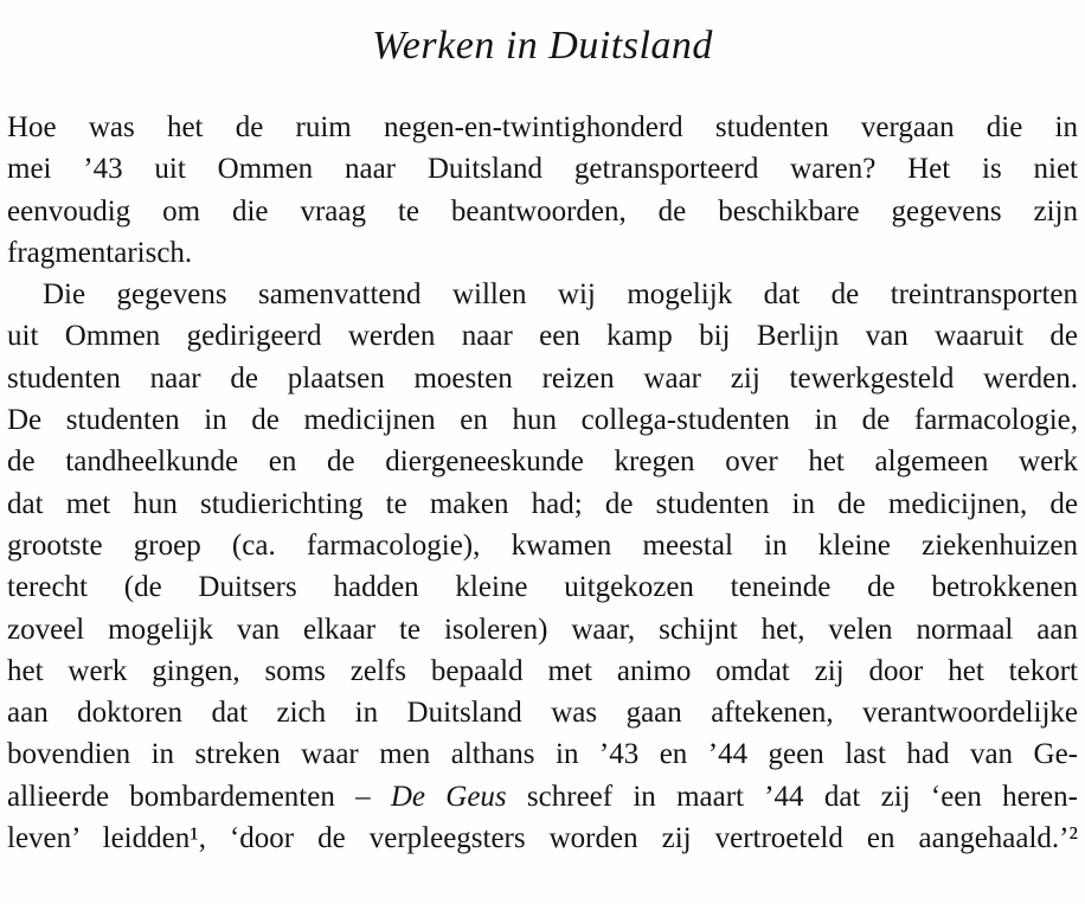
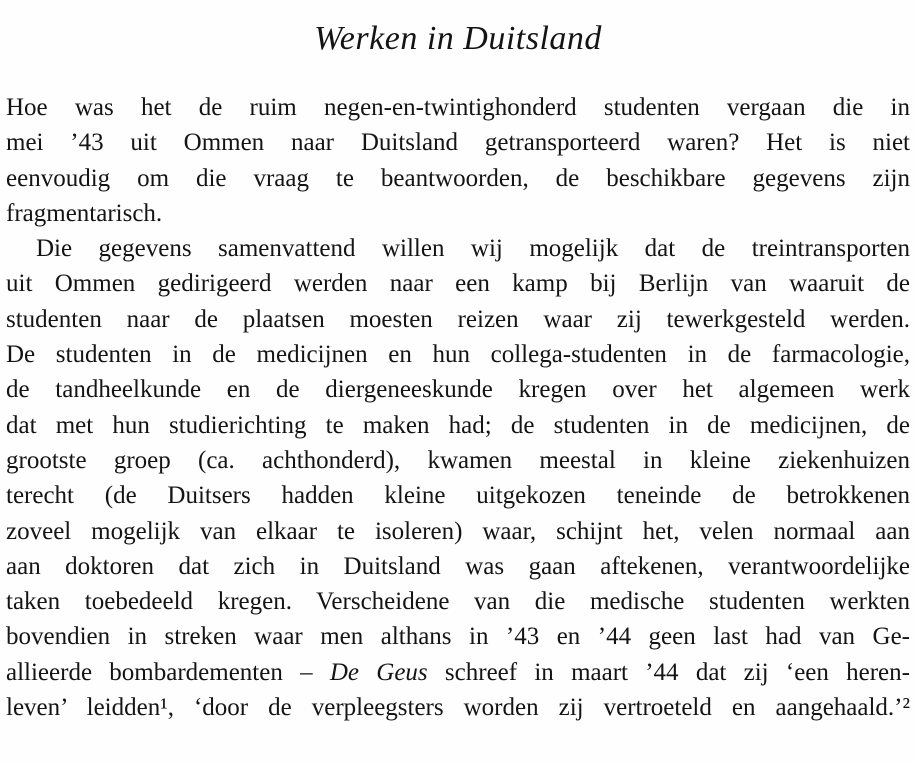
  Werken in Duitsland
  Hoe was het de ruim negen-en-twintighonderd studenten vergaan die in
  mei ’43 uit Ommen naar Duitsland getransporteerd waren? Het is niet
  eenvoudig om die vraag te beantwoorden, de beschikbare gegevens zijn
  fragmentarisch.
  Die gegevens samenvattend willen wij mogelijk dat de treintransporten
  uit Ommen gedirigeerd werden naar een kamp bij Berlijn van waaruit de
  studenten naar de plaatsen moesten reizen waar zij tewerkgesteld werden.
  De studenten in de medicijnen en hun collega-studenten in de farmacologie,
  de tandheelkunde en de diergeneeskunde kregen over het algemeen werk
  dat met hun studierichting te maken had; de studenten in de medicijnen, de
- grootste groep (ca. farmacologie), kwamen meestal in kleine ziekenhuizen
+ grootste groep (ca. achthonderd), kwamen meestal in kleine ziekenhuizen
  terecht (de Duitsers hadden kleine uitgekozen teneinde de betrokkenen
  zoveel mogelijk van elkaar te isoleren) waar, schijnt het, velen normaal aan
- het werk gingen, soms zelfs bepaald met animo omdat zij door het tekort
  aan doktoren dat zich in Duitsland was gaan aftekenen, verantwoordelijke
+ taken toebedeeld kregen. Verscheidene van die medische studenten werkten
  bovendien in streken waar men althans in ’43 en ’44 geen last had van Ge-
  allieerde bombardementen – De Geus schreef in maart ’44 dat zij ‘een heren-
  leven’ leidden¹, ‘door de verpleegsters worden zij vertroeteld en aangehaald.’²
